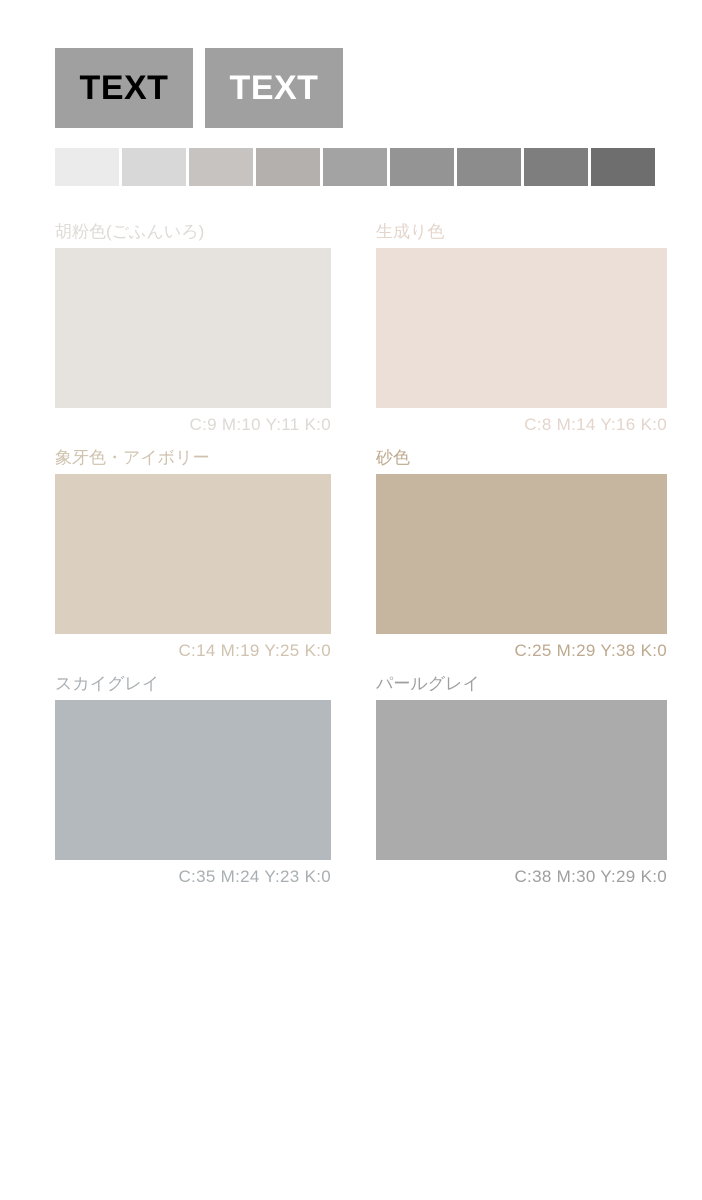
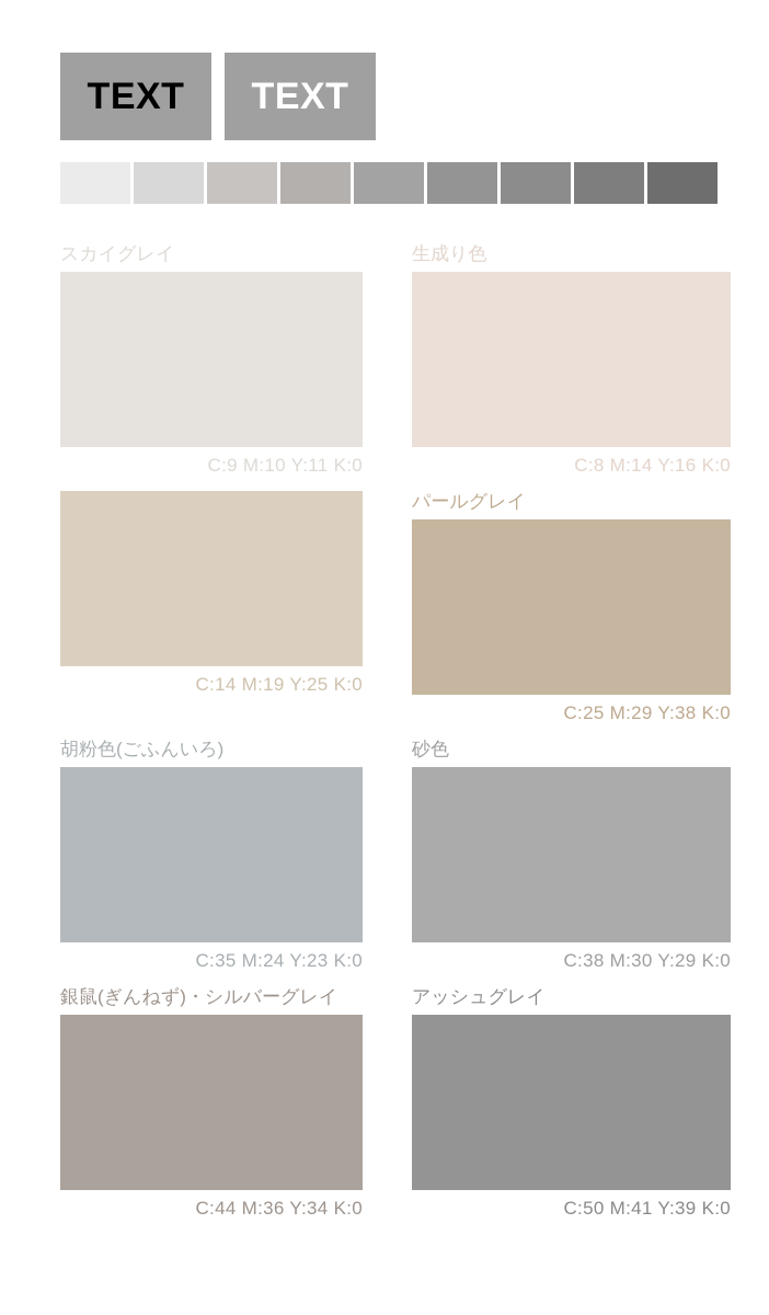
  TEXT
  TEXT
- 胡粉色(ごふんいろ)
+ スカイグレイ
  C:9 M:10 Y:11 K:0
  生成り色
  C:8 M:14 Y:16 K:0
- 象牙色・アイボリー
  C:14 M:19 Y:25 K:0
- 砂色
+ パールグレイ
  C:25 M:29 Y:38 K:0
- スカイグレイ
+ 胡粉色(ごふんいろ)
  C:35 M:24 Y:23 K:0
- パールグレイ
+ 砂色
  C:38 M:30 Y:29 K:0
+ 銀鼠(ぎんねず)・シルバーグレイ
+ C:44 M:36 Y:34 K:0
+ アッシュグレイ
+ C:50 M:41 Y:39 K:0
